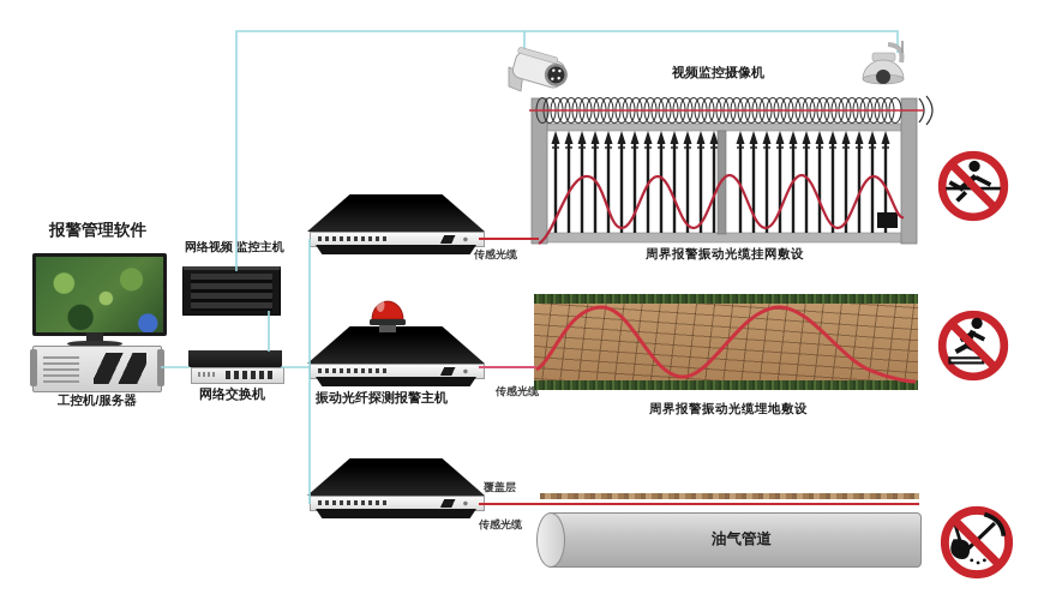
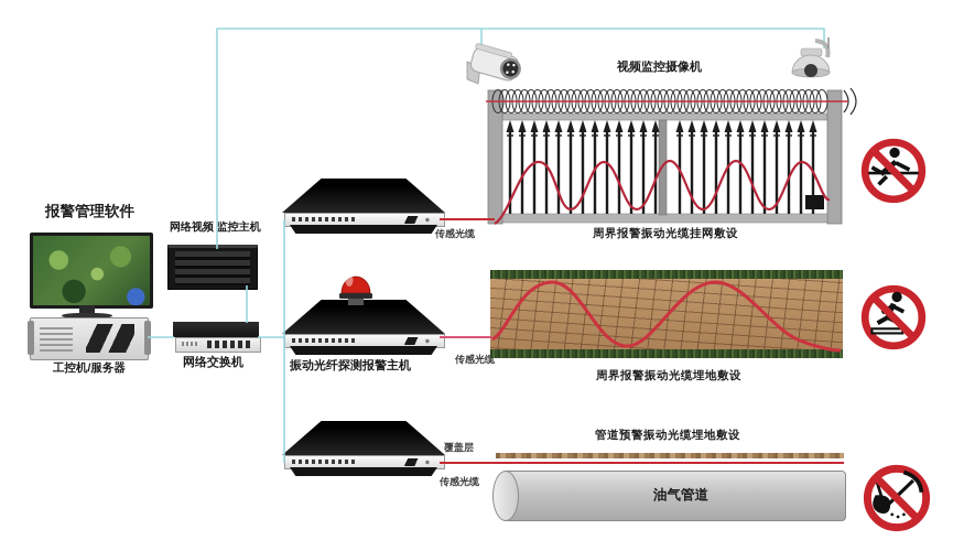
  报警管理软件
  工控机/服务器
  网络视频 监控主机
  网络交换机
  振动光纤探测报警主机
  视频监控摄像机
  传感光缆
  传感光缆
  传感光缆
  覆盖层
  周界报警振动光缆挂网敷设
  周界报警振动光缆埋地敷设
+ 管道预警振动光缆埋地敷设
  油气管道
